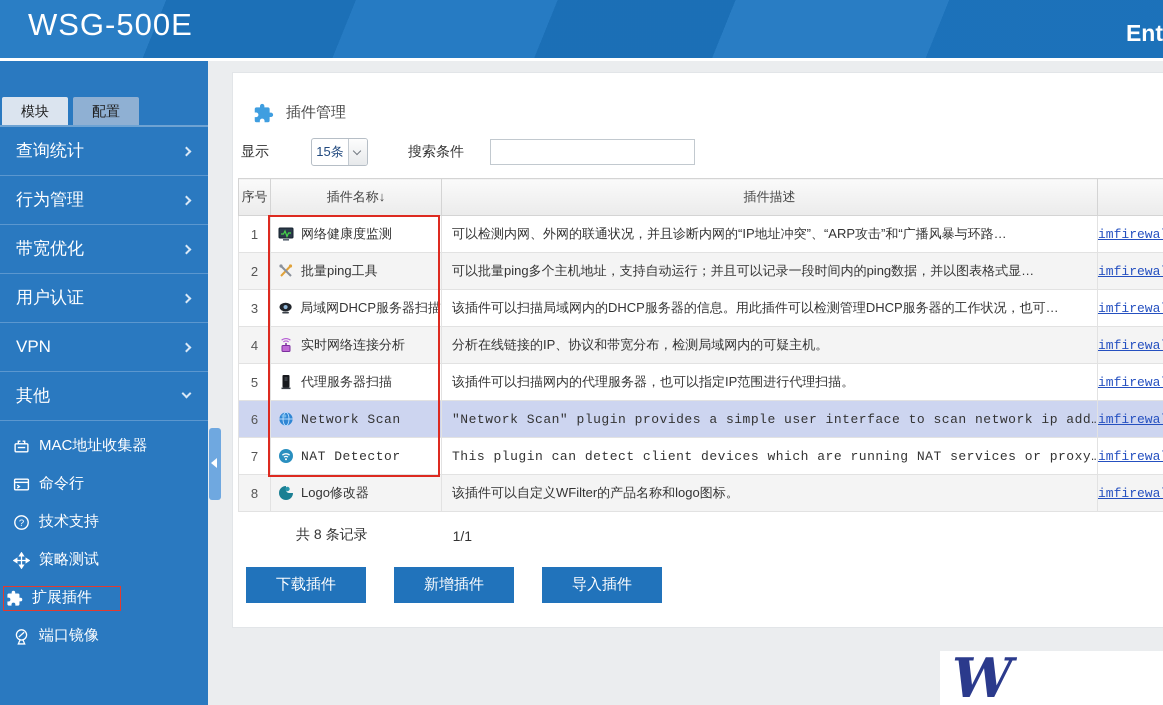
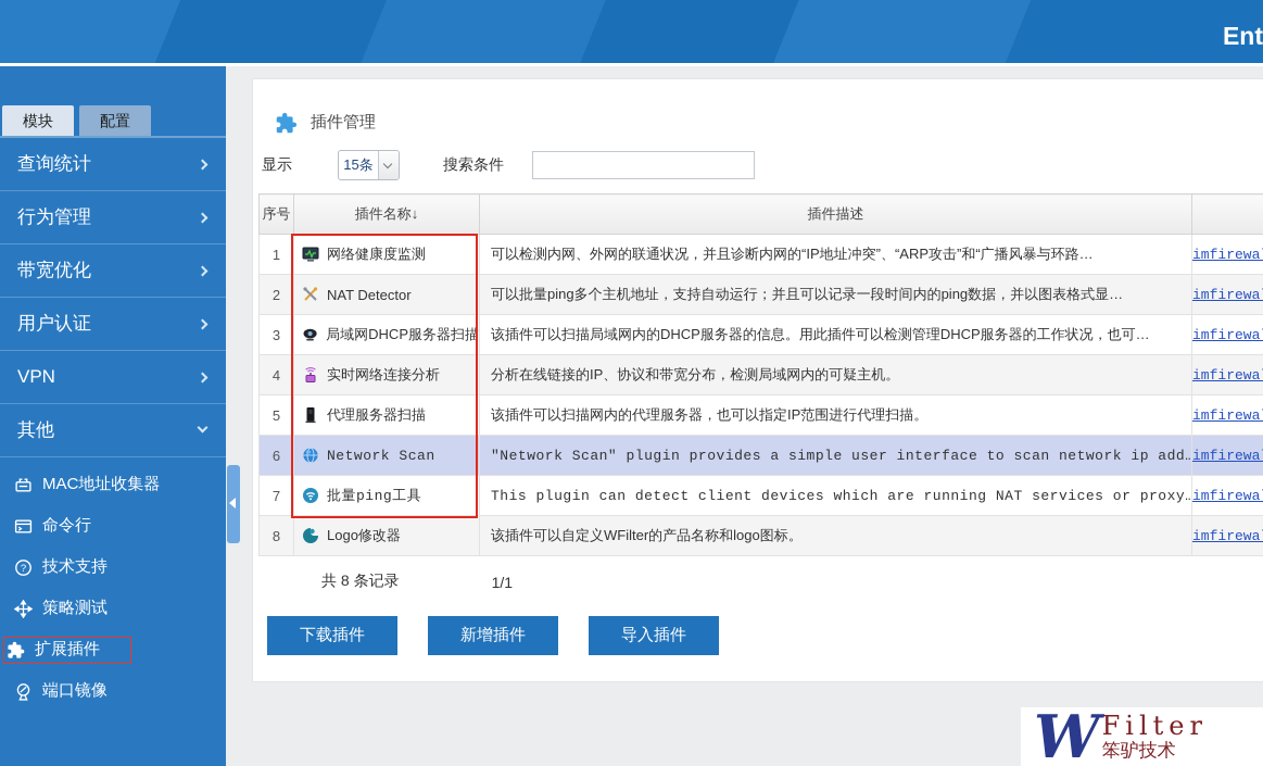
- WSG-500E
  Ent
  模块
  配置
  查询统计
  行为管理
  带宽优化
  用户认证
  VPN
  其他
  MAC地址收集器
  命令行
  ?
  技术支持
  策略测试
  扩展插件
  端口镜像
  插件管理
  显示
  15条
  搜索条件
  序号	插件名称↓	插件描述
  1	网络健康度监测	可以检测内网、外网的联通状况，并且诊断内网的“IP地址冲突”、“ARP攻击”和“广播风暴与环路…	imfirewa
- 2	批量ping工具	可以批量ping多个主机地址，支持自动运行；并且可以记录一段时间内的ping数据，并以图表格式显…	imfirewa
+ 2	NAT Detector	可以批量ping多个主机地址，支持自动运行；并且可以记录一段时间内的ping数据，并以图表格式显…	imfirewa
  3	局域网DHCP服务器扫描	该插件可以扫描局域网内的DHCP服务器的信息。用此插件可以检测管理DHCP服务器的工作状况，也可…	imfirewa
  4	实时网络连接分析	分析在线链接的IP、协议和带宽分布，检测局域网内的可疑主机。	imfirewa
  5	代理服务器扫描	该插件可以扫描网内的代理服务器，也可以指定IP范围进行代理扫描。	imfirewa
  6	Network Scan	"Network Scan" plugin provides a simple user interface to scan network ip add…	imfirewa
- 7	NAT Detector	This plugin can detect client devices which are running NAT services or proxy…	imfirewa
+ 7	批量ping工具	This plugin can detect client devices which are running NAT services or proxy…	imfirewa
  8	Logo修改器	该插件可以自定义WFilter的产品名称和logo图标。	imfirewa
  共 8 条记录
  1/1
  下载插件
  新增插件
  导入插件
  W
+ Filter
+ 笨驴技术
